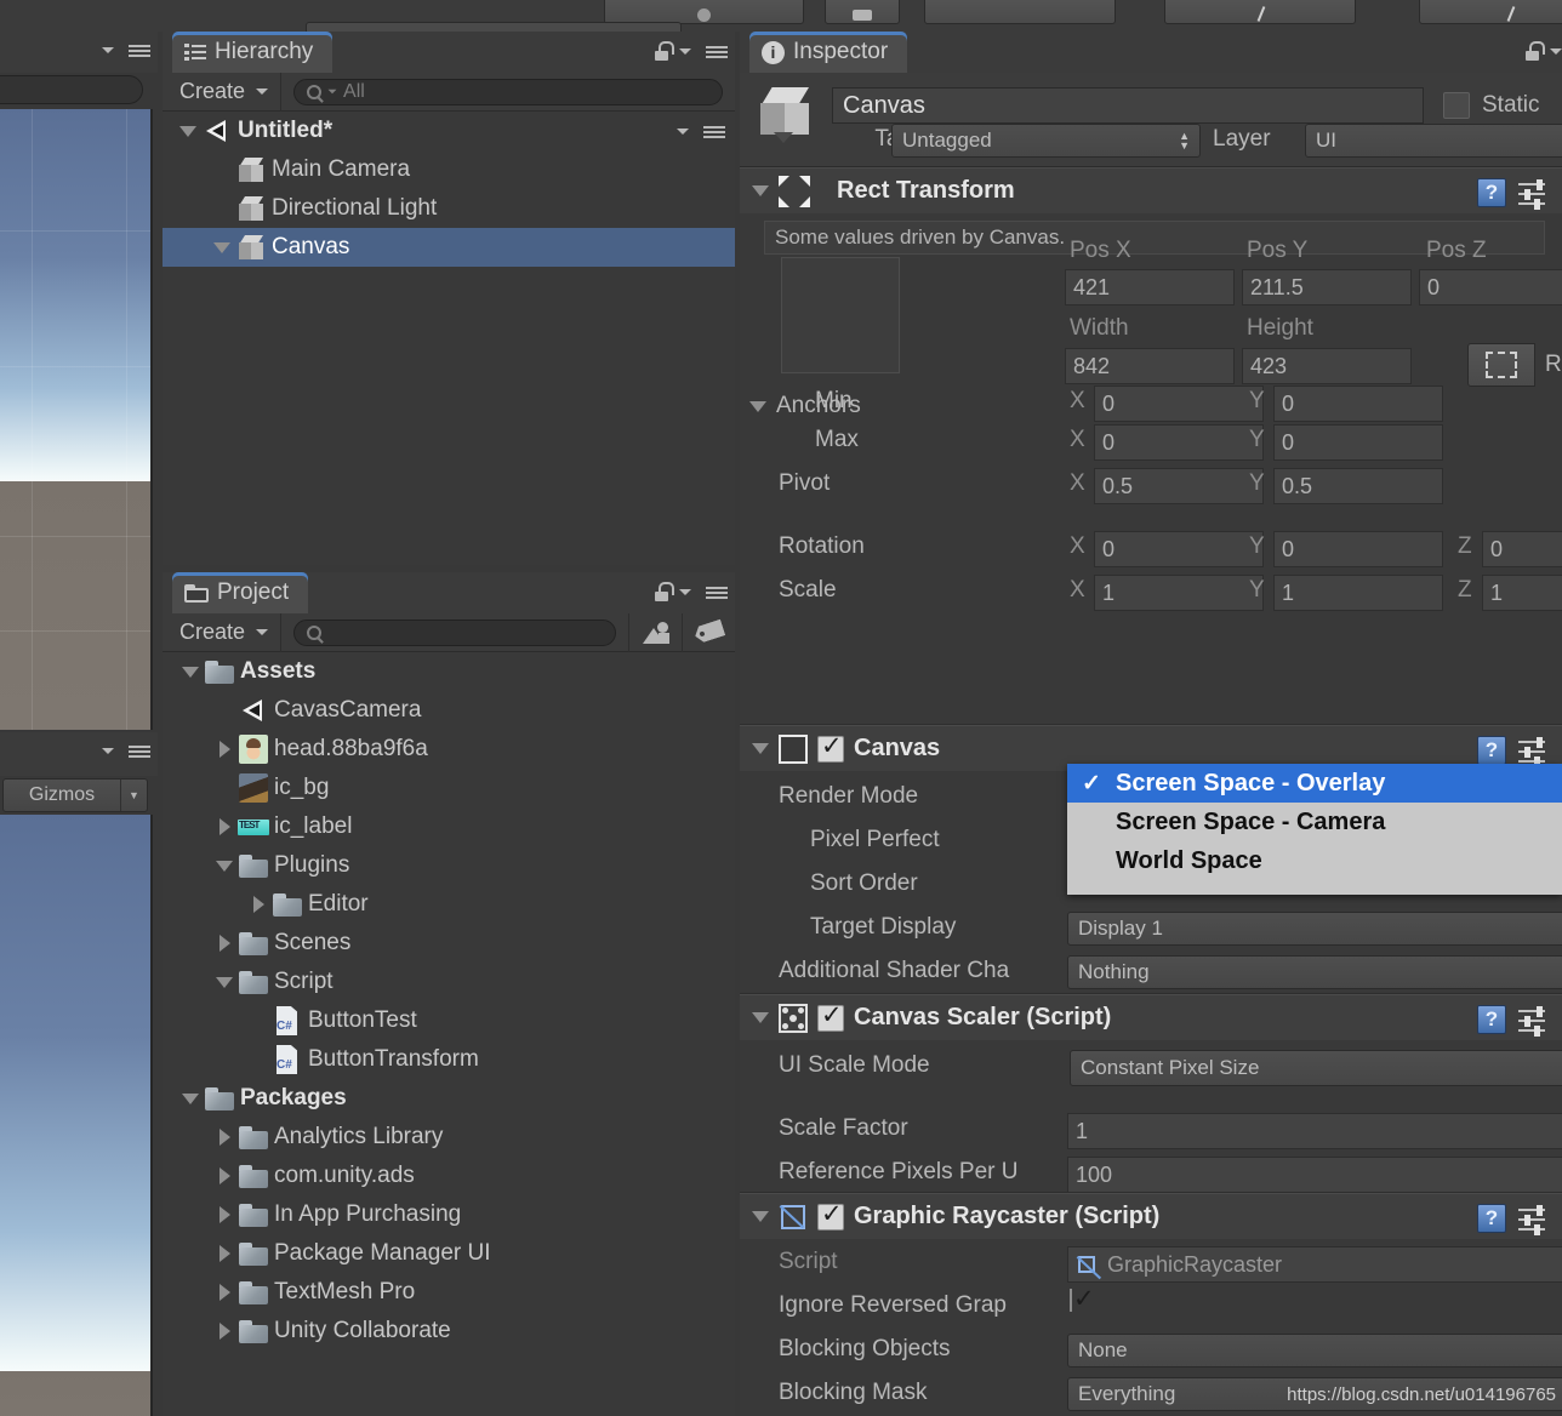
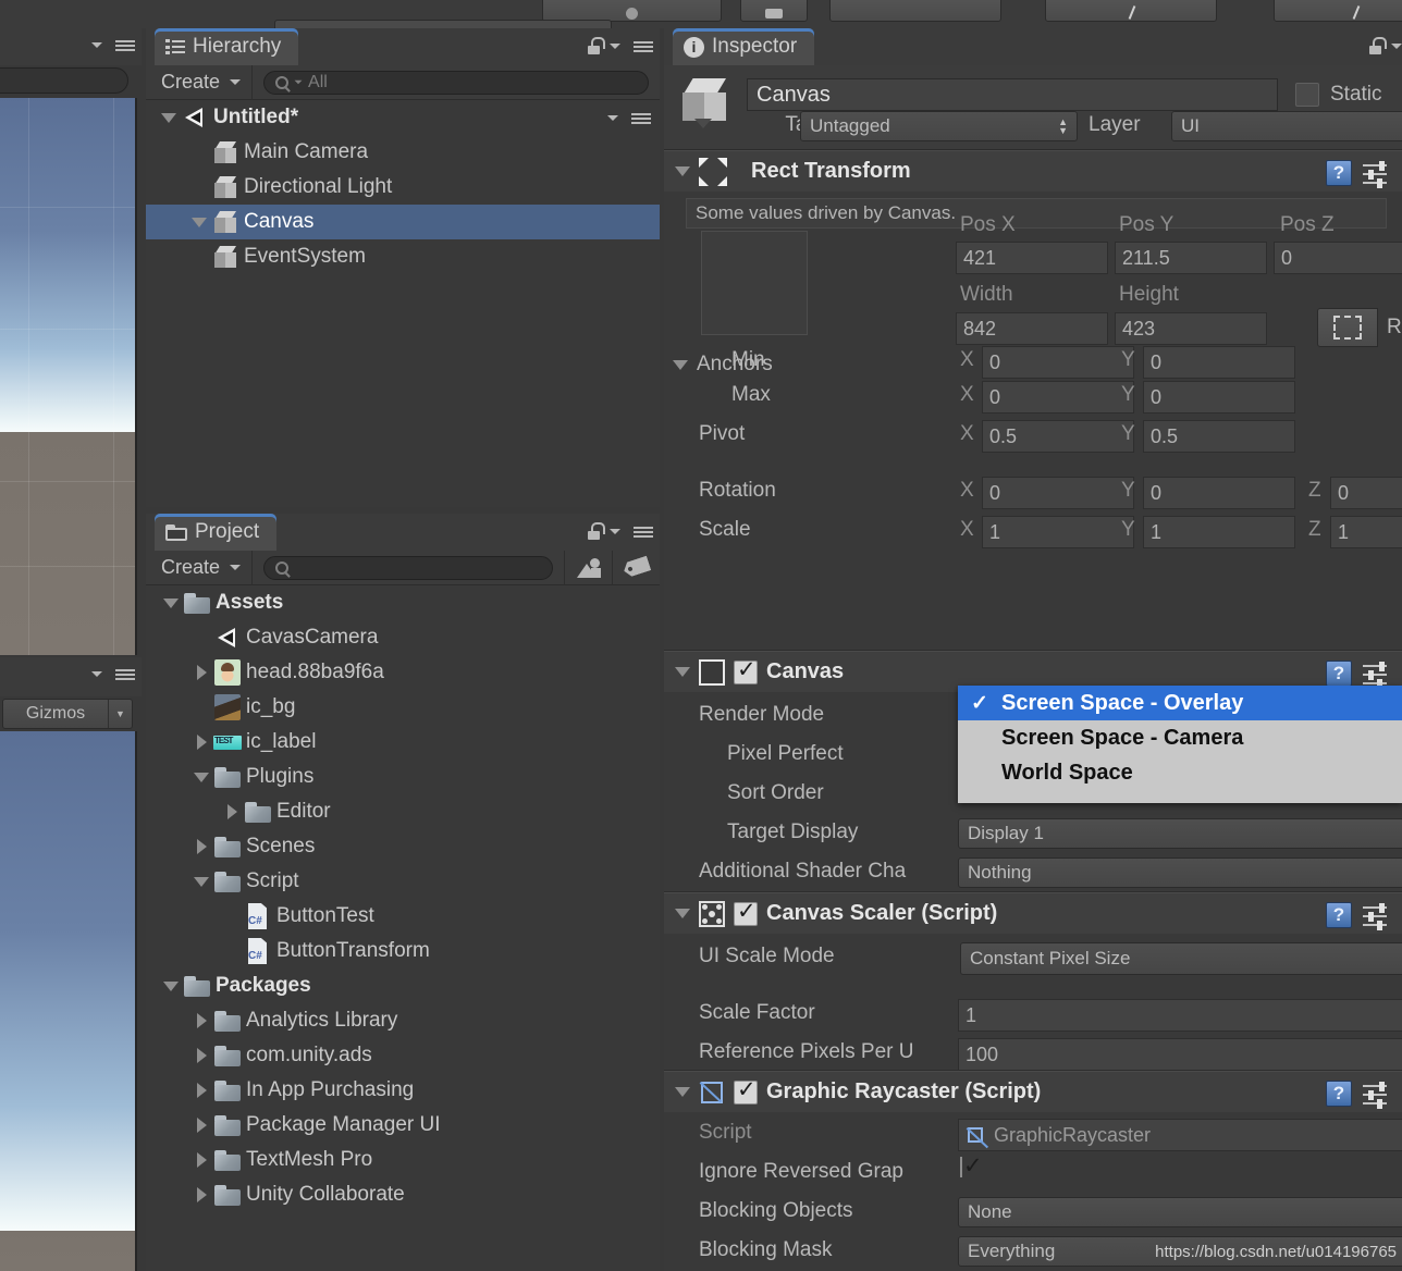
  Gizmos
  ▼
  Hierarchy
  Create
  All
  Untitled*
  Main Camera
  Directional Light
  Canvas
+ EventSystem
  Project
  Create
  Assets
  CavasCamera
  head.88ba9f6a
  ic_bg
  ic_label
  Plugins
  Editor
  Scenes
  Script
  C#
  ButtonTest
  C#
  ButtonTransform
  Packages
  Analytics Library
  com.unity.ads
  In App Purchasing
  Package Manager UI
  TextMesh Pro
  Unity Collaborate
  i
  Inspector
  Canvas
  Static
  Untagged
  ▲
  ▼
  Layer
  UI
  Rect Transform
  ?
  Some values driven by Canvas.
  Pos X
  Pos Y
  Pos Z
  421
  211.5
  0
  Width
  Height
  842
  423
  R
  Anchors
  Min
  X
  0
  Y
  0
  Max
  X
  0
  Y
  0
  Pivot
  X
  0.5
  Y
  0.5
  Rotation
  X
  0
  Y
  0
  Z
  0
  Scale
  X
  1
  Y
  1
  Z
  1
  Canvas
  ?
  Render Mode
  Pixel Perfect
  Sort Order
  Target Display
  Display 1
  Additional Shader Cha
  Nothing
  Canvas Scaler (Script)
  ?
  UI Scale Mode
  Constant Pixel Size
  Scale Factor
  1
  Reference Pixels Per U
  100
  Graphic Raycaster (Script)
  ?
  Script
  GraphicRaycaster
  Ignore Reversed Grap
  Blocking Objects
  None
  Blocking Mask
  Everything
  https://blog.csdn.net/u014196765
  ✓
  Screen Space - Overlay
  Screen Space - Camera
  World Space
